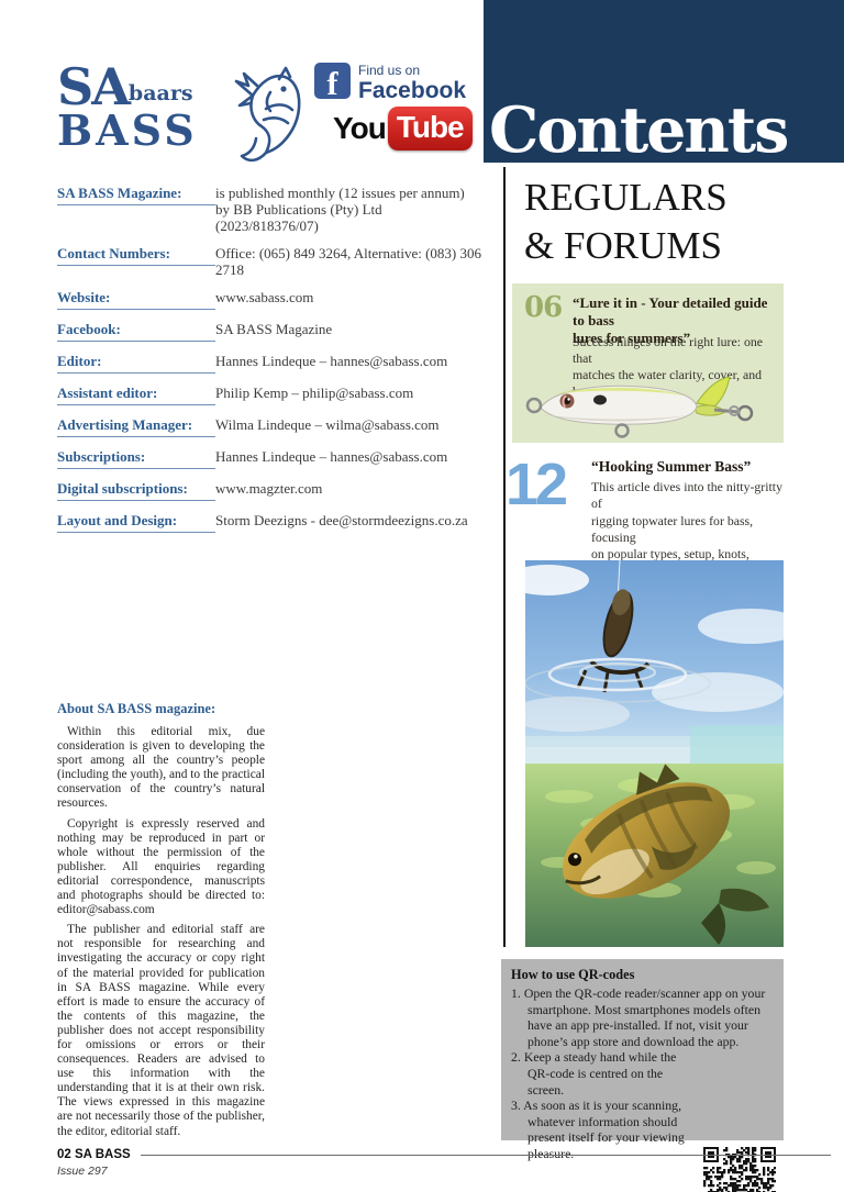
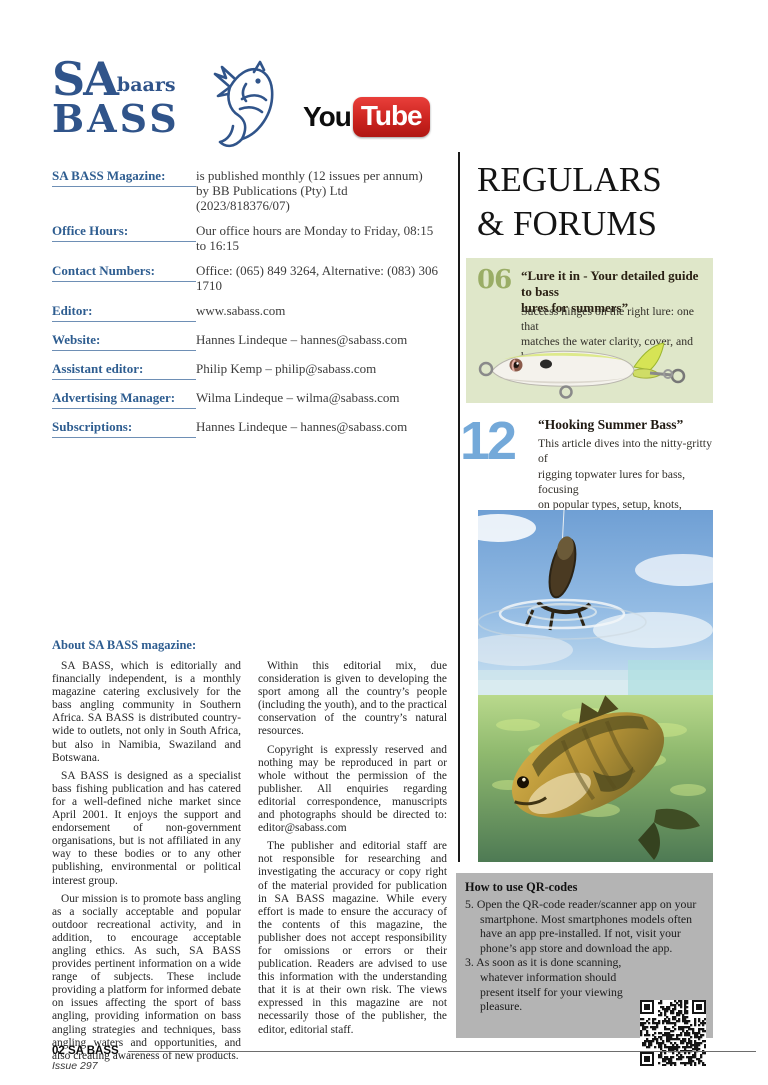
  SAbaars
  BASS
- f
- Find us on
- Facebook
  You
  Tube
- Contents
  SA BASS Magazine:
  is published monthly (12 issues per annum)
  by BB Publications (Pty) Ltd
  (2023/818376/07)
+ Office Hours:
+ Our office hours are Monday to Friday, 08:15 to 16:15
  Contact Numbers:
- Office: (065) 849 3264, Alternative: (083) 306 2718
+ Office: (065) 849 3264, Alternative: (083) 306 1710
- Website:
+ Editor:
  www.sabass.com
- Facebook:
- SA BASS Magazine
- Editor:
+ Website:
  Hannes Lindeque – hannes@sabass.com
  Assistant editor:
  Philip Kemp – philip@sabass.com
  Advertising Manager:
  Wilma Lindeque – wilma@sabass.com
  Subscriptions:
  Hannes Lindeque – hannes@sabass.com
- Digital subscriptions:
- www.magzter.com
- Layout and Design:
- Storm Deezigns - dee@stormdeezigns.co.za
  About SA BASS magazine:
+ SA BASS, which is editorially and financially independent, is a monthly magazine catering exclusively for the bass angling community in Southern Africa. SA BASS is distributed country-wide to outlets, not only in South Africa, but also in Namibia, Swaziland and Botswana.
+ SA BASS is designed as a specialist bass fishing publication and has catered for a well-defined niche market since April 2001. It enjoys the support and endorsement of non-government organisations, but is not affiliated in any way to these bodies or to any other publishing, environmental or political interest group.
+ Our mission is to promote bass angling as a socially acceptable and popular outdoor recreational activity, and in addition, to encourage acceptable angling ethics. As such, SA BASS provides pertinent information on a wide range of subjects. These include providing a platform for informed debate on issues affecting the sport of bass angling, providing information on bass angling strategies and techniques, bass angling waters and opportunities, and also creating awareness of new products.
  Within this editorial mix, due consideration is given to developing the sport among all the country’s people (including the youth), and to the practical conservation of the country’s natural resources.
  Copyright is expressly reserved and nothing may be reproduced in part or whole without the permission of the publisher. All enquiries regarding editorial correspondence, manuscripts and photographs should be directed to: editor@sabass.com
- The publisher and editorial staff are not responsible for researching and investigating the accuracy or copy right of the material provided for publication in SA BASS magazine. While every effort is made to ensure the accuracy of the contents of this magazine, the publisher does not accept responsibility for omissions or errors or their consequences. Readers are advised to use this information with the understanding that it is at their own risk. The views expressed in this magazine are not necessarily those of the publisher, the editor, editorial staff.
+ The publisher and editorial staff are not responsible for researching and investigating the accuracy or copy right of the material provided for publication in SA BASS magazine. While every effort is made to ensure the accuracy of the contents of this magazine, the publisher does not accept responsibility for omissions or errors or their publication. Readers are advised to use this information with the understanding that it is at their own risk. The views expressed in this magazine are not necessarily those of the publisher, the editor, editorial staff.
  REGULARS
  & FORUMS
  06
  “Lure it in - Your detailed guide to bass
  lures for summers”
  Success hinges on the right lure: one that
  matches the water clarity, cover, and
  12
  “Hooking Summer Bass”
  This article dives into the nitty-gritty of
  rigging topwater lures for bass, focusing
  on popular types, setup, knots,
  How to use QR-codes
- 1. Open the QR-code reader/scanner app on your smartphone. Most smartphones models often have an app pre-installed. If not, visit your phone’s app store and download the app.
+ 5. Open the QR-code reader/scanner app on your smartphone. Most smartphones models often have an app pre-installed. If not, visit your phone’s app store and download the app.
- 2. Keep a steady hand while the QR-code is centred on the screen.
- 3. As soon as it is your scanning, whatever information should present itself for your viewing pleasure.
+ 3. As soon as it is done scanning, whatever information should present itself for your viewing pleasure.
  02 SA BASS
  Issue 297
